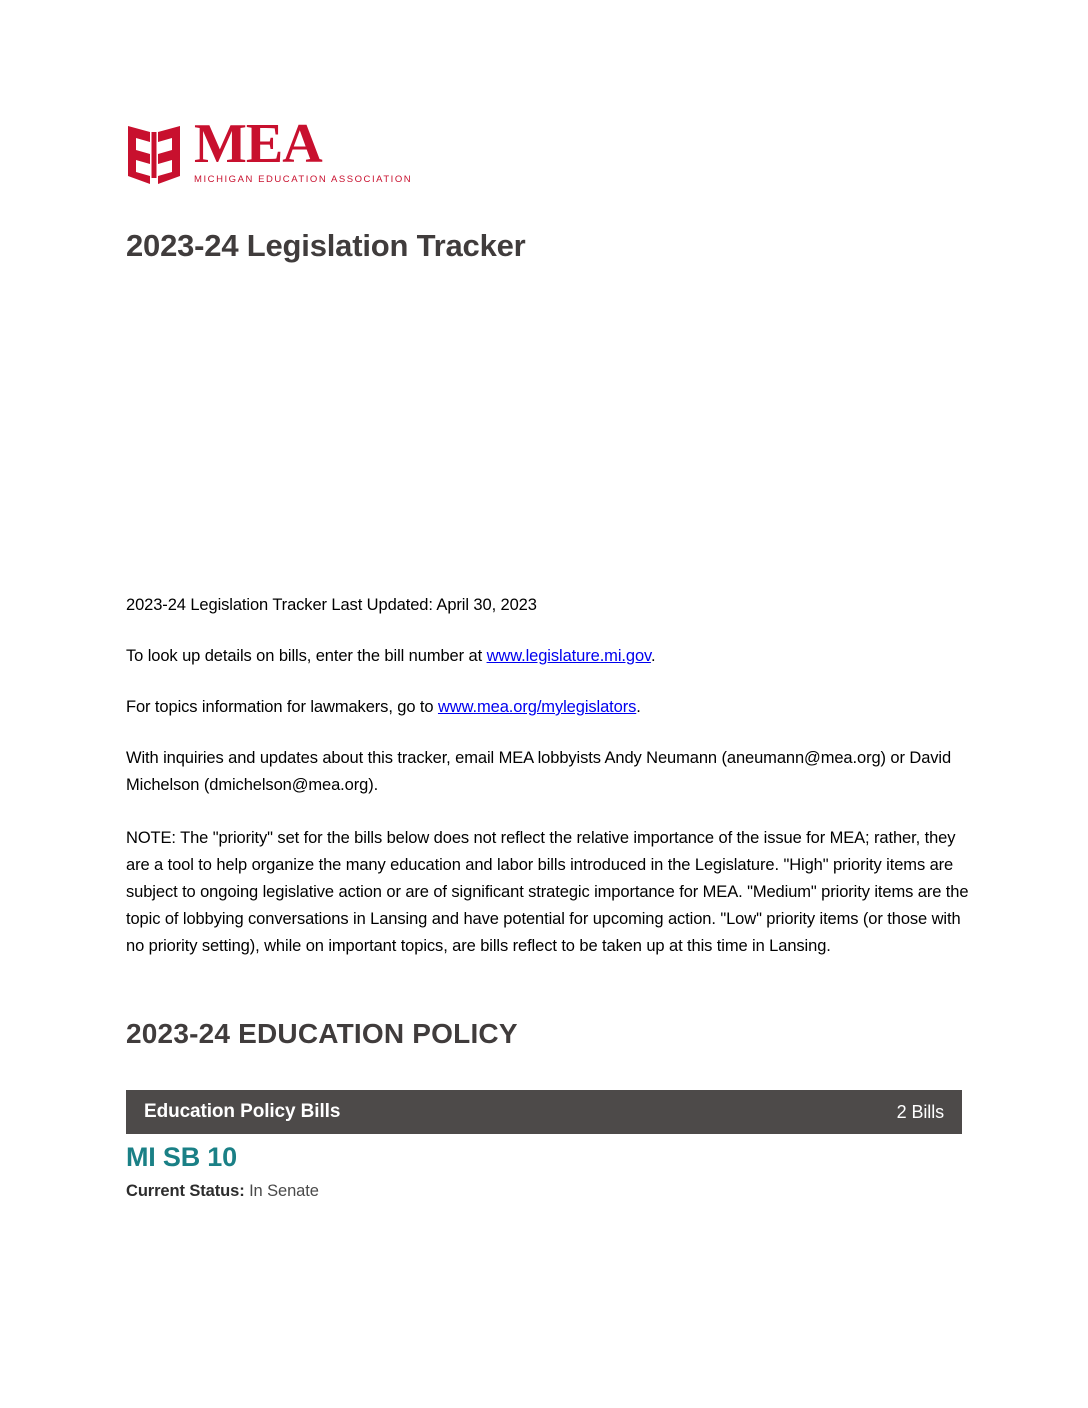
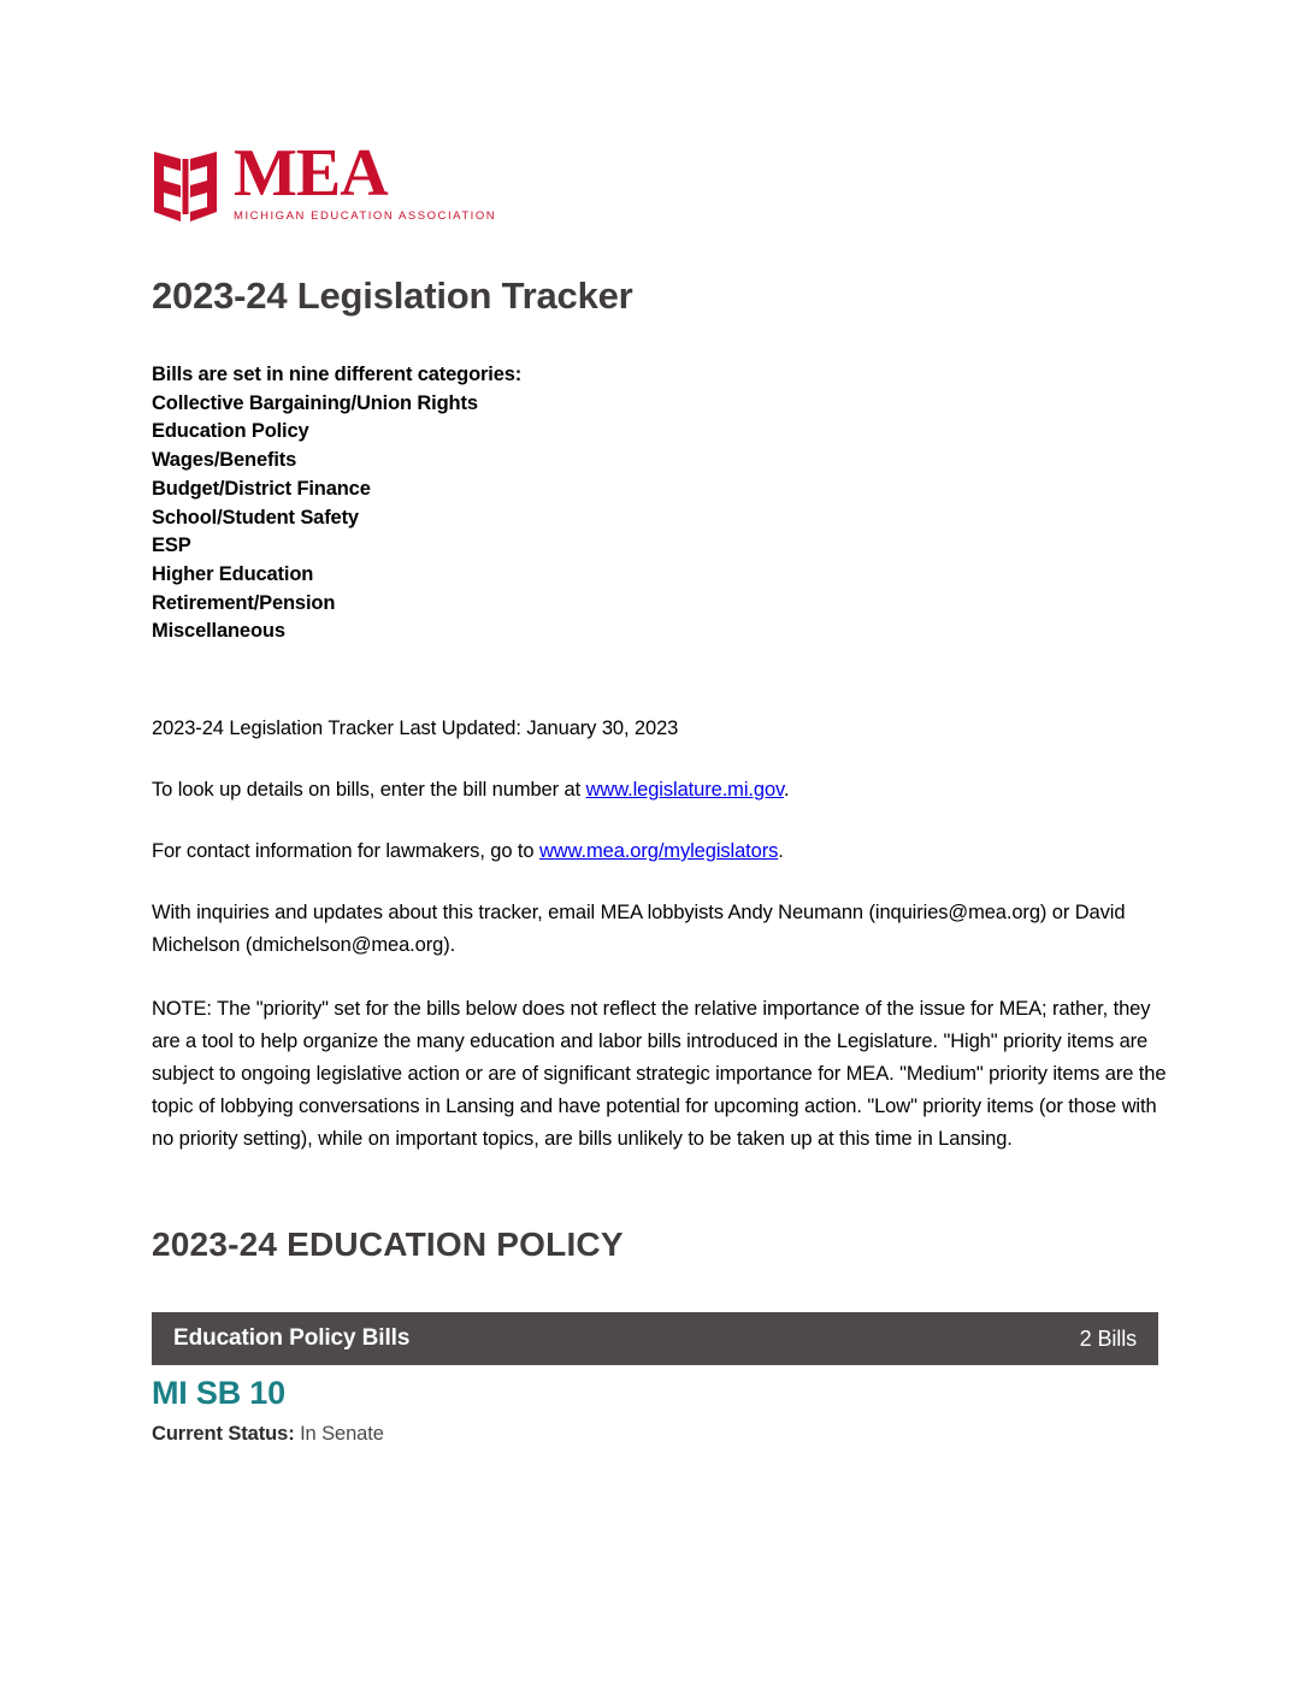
  MEA
  MICHIGAN EDUCATION ASSOCIATION
  2023-24 Legislation Tracker
+ Bills are set in nine different categories:
+ Collective Bargaining/Union Rights
+ Education Policy
+ Wages/Benefits
+ Budget/District Finance
+ School/Student Safety
+ ESP
+ Higher Education
+ Retirement/Pension
+ Miscellaneous
- 2023-24 Legislation Tracker Last Updated: April 30, 2023
+ 2023-24 Legislation Tracker Last Updated: January 30, 2023
  To look up details on bills, enter the bill number at www.legislature.mi.gov.
- For topics information for lawmakers, go to www.mea.org/mylegislators.
+ For contact information for lawmakers, go to www.mea.org/mylegislators.
- With inquiries and updates about this tracker, email MEA lobbyists Andy Neumann (aneumann@mea.org) or David Michelson (dmichelson@mea.org).
+ With inquiries and updates about this tracker, email MEA lobbyists Andy Neumann (inquiries@mea.org) or David Michelson (dmichelson@mea.org).
- NOTE: The "priority" set for the bills below does not reflect the relative importance of the issue for MEA; rather, they are a tool to help organize the many education and labor bills introduced in the Legislature. "High" priority items are subject to ongoing legislative action or are of significant strategic importance for MEA. "Medium" priority items are the topic of lobbying conversations in Lansing and have potential for upcoming action. "Low" priority items (or those with no priority setting), while on important topics, are bills reflect to be taken up at this time in Lansing.
+ NOTE: The "priority" set for the bills below does not reflect the relative importance of the issue for MEA; rather, they are a tool to help organize the many education and labor bills introduced in the Legislature. "High" priority items are subject to ongoing legislative action or are of significant strategic importance for MEA. "Medium" priority items are the topic of lobbying conversations in Lansing and have potential for upcoming action. "Low" priority items (or those with no priority setting), while on important topics, are bills unlikely to be taken up at this time in Lansing.
  2023-24 EDUCATION POLICY
  Education Policy Bills
  2 Bills
  MI SB 10
  Current Status: In Senate
